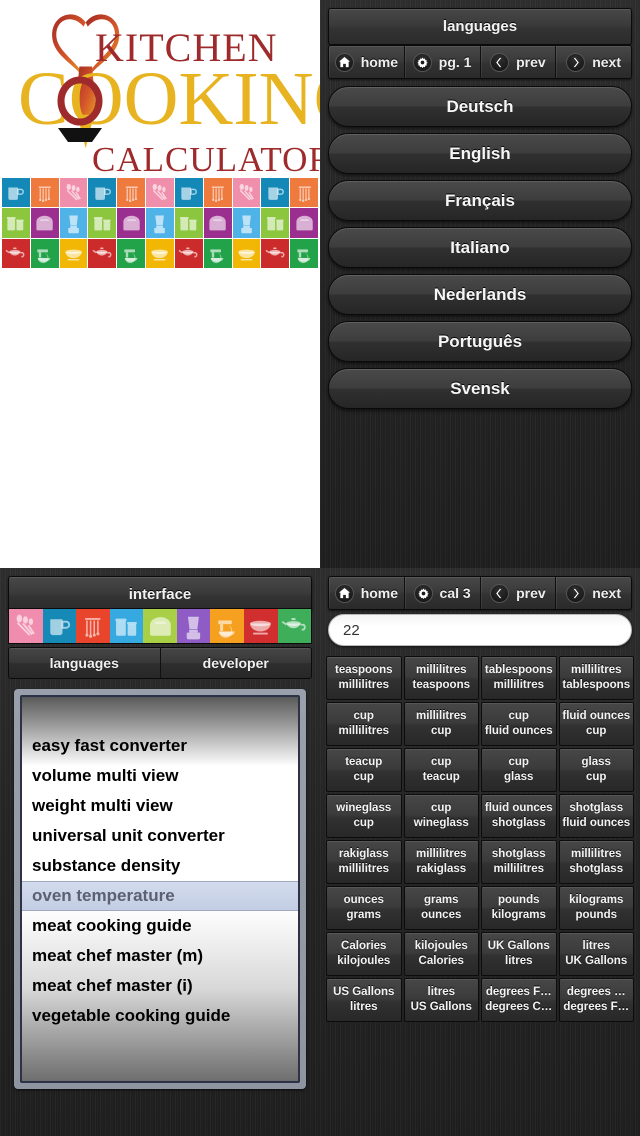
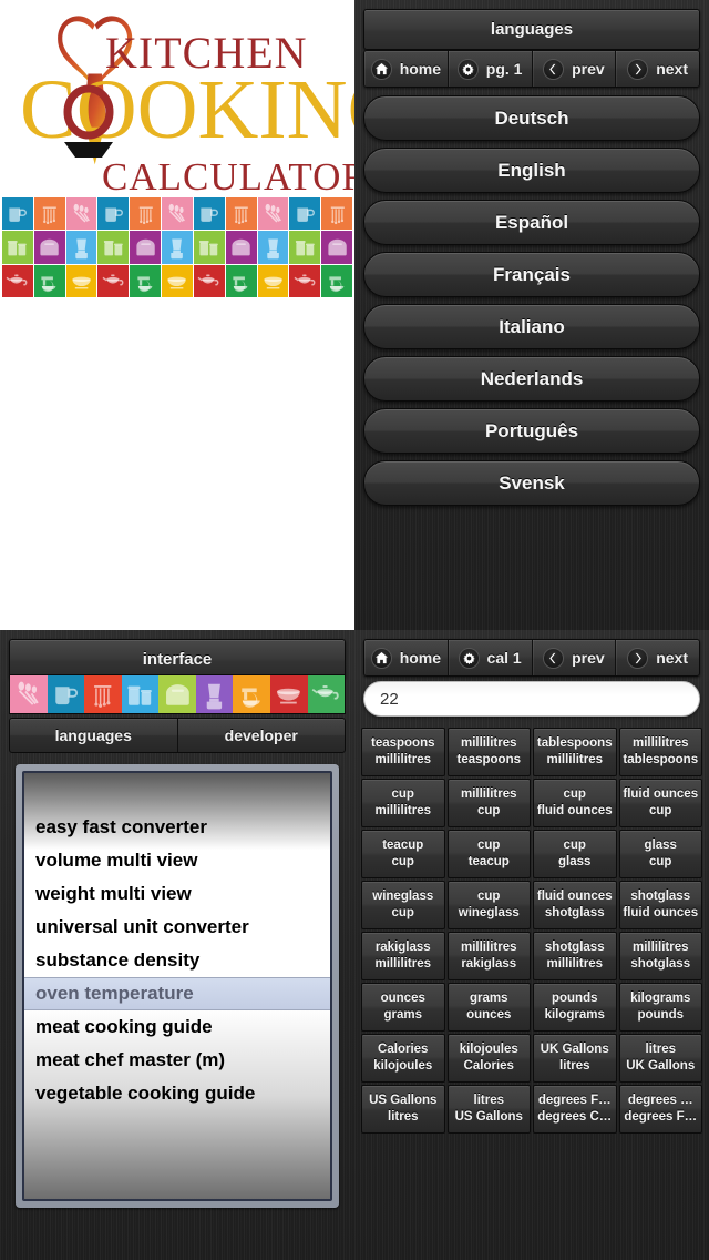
  KITCHEN
  COKIN
  CALCULATO
  languages
  home
  pg. 1
  prev
  next
  Deutsch
  English
+ Español
  Français
  Italiano
  Nederlands
  Português
  Svensk
  interface
  languages
  developer
  easy fast converter
  volume multi view
  weight multi view
  universal unit converter
  substance density
  oven temperature
  meat cooking guide
  meat chef master (m)
- meat chef master (i)
  vegetable cooking guide
  home
- cal 3
+ cal 1
  prev
  next
  22
  teaspoons
  millilitres
  millilitres
  teaspoons
  tablespoons
  millilitres
  millilitres
  tablespoons
  cup
  millilitres
  millilitres
  cup
  cup
  fluid ounces
  fluid ounces
  cup
  teacup
  cup
  cup
  teacup
  cup
  glass
  glass
  cup
  wineglass
  cup
  cup
  wineglass
  fluid ounces
  shotglass
  shotglass
  fluid ounces
  rakiglass
  millilitres
  millilitres
  rakiglass
  shotglass
  millilitres
  millilitres
  shotglass
  ounces
  grams
  grams
  ounces
  pounds
  kilograms
  kilograms
  pounds
  Calories
  kilojoules
  kilojoules
  Calories
  UK Gallons
  litres
  litres
  UK Gallons
  US Gallons
  litres
  litres
  US Gallons
  degrees F…
  degrees C…
  degrees …
  degrees F…
